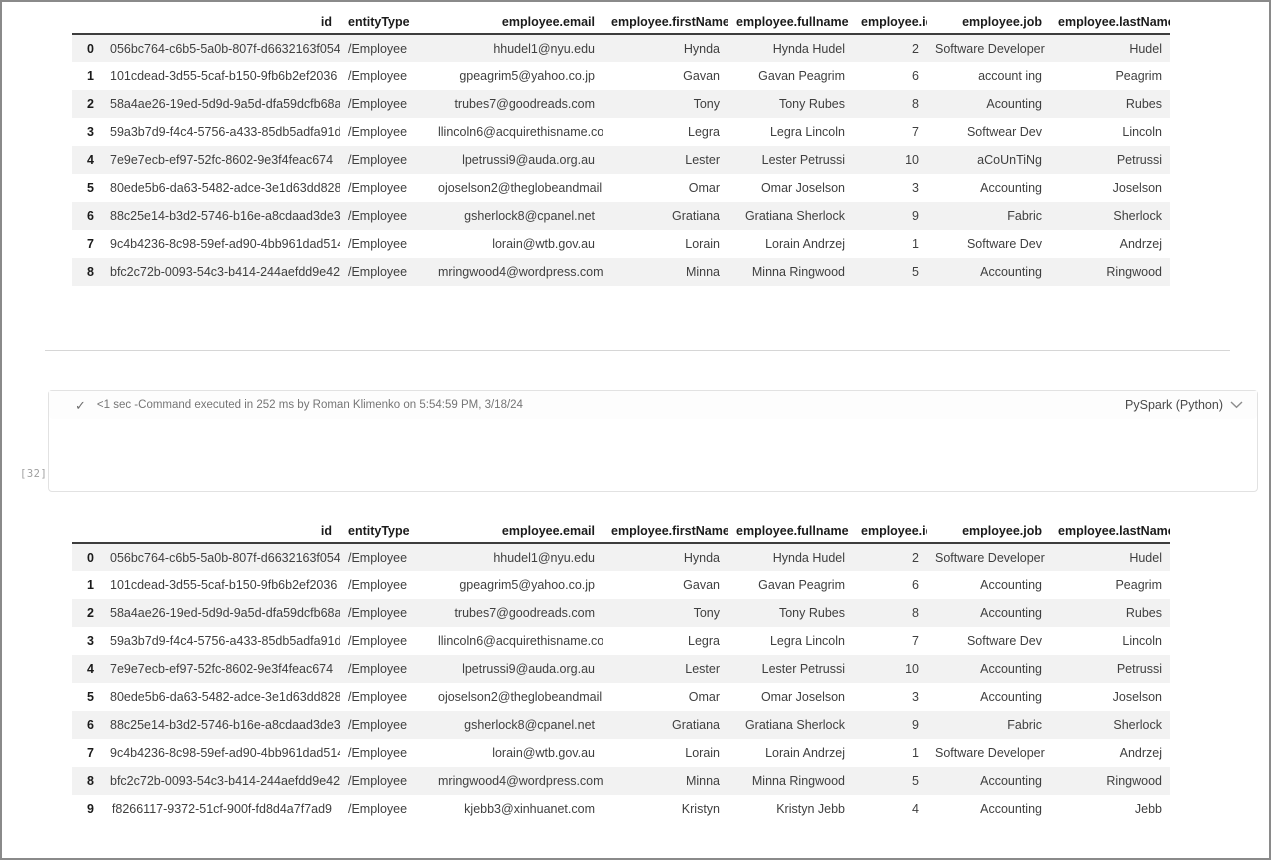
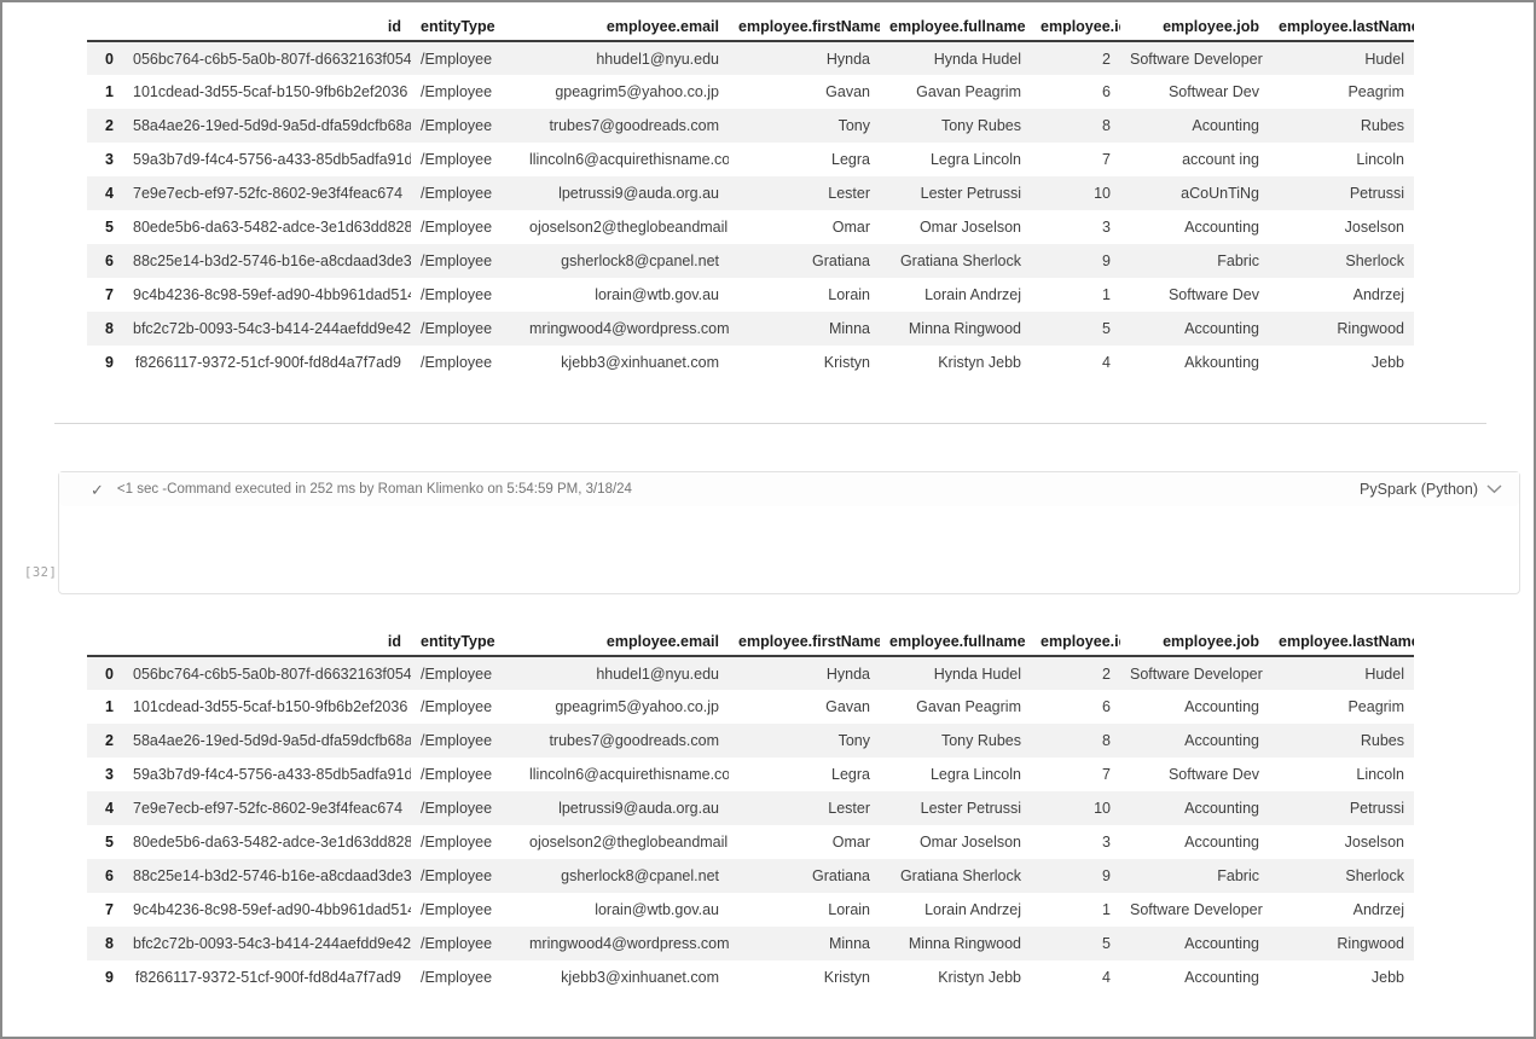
  	id	entityType	employee.email	employee.firstName	employee.fullname	employee.i	employee.job	employee.lastNam
  0	056bc764-c6b5-5a0b-807f-d6632163f054	/Employee	hhudel1@nyu.edu	Hynda	Hynda Hudel	2	Software Developer	Hudel
- 1	101cdead-3d55-5caf-b150-9fb6b2ef2036	/Employee	gpeagrim5@yahoo.co.jp	Gavan	Gavan Peagrim	6	account ing	Peagrim
+ 1	101cdead-3d55-5caf-b150-9fb6b2ef2036	/Employee	gpeagrim5@yahoo.co.jp	Gavan	Gavan Peagrim	6	Softwear Dev	Peagrim
  2	58a4ae26-19ed-5d9d-9a5d-dfa59dcfb68a	/Employee	trubes7@goodreads.com	Tony	Tony Rubes	8	Acounting	Rubes
- 3	59a3b7d9-f4c4-5756-a433-85db5adfa91d	/Employee	llincoln6@acquirethisname.co	Legra	Legra Lincoln	7	Softwear Dev	Lincoln
+ 3	59a3b7d9-f4c4-5756-a433-85db5adfa91d	/Employee	llincoln6@acquirethisname.co	Legra	Legra Lincoln	7	account ing	Lincoln
  4	7e9e7ecb-ef97-52fc-8602-9e3f4feac674	/Employee	lpetrussi9@auda.org.au	Lester	Lester Petrussi	10	aCoUnTiNg	Petrussi
  5	80ede5b6-da63-5482-adce-3e1d63dd828	/Employee	ojoselson2@theglobeandmail	Omar	Omar Joselson	3	Accounting	Joselson
  6	88c25e14-b3d2-5746-b16e-a8cdaad3de3	/Employee	gsherlock8@cpanel.net	Gratiana	Gratiana Sherlock	9	Fabric	Sherlock
  7	9c4b4236-8c98-59ef-ad90-4bb961dad51	/Employee	lorain@wtb.gov.au	Lorain	Lorain Andrzej	1	Software Dev	Andrzej
  8	bfc2c72b-0093-54c3-b414-244aefdd9e42	/Employee	mringwood4@wordpress.com	Minna	Minna Ringwood	5	Accounting	Ringwood
+ 9	f8266117-9372-51cf-900f-fd8d4a7f7ad9	/Employee	kjebb3@xinhuanet.com	Kristyn	Kristyn Jebb	4	Akkounting	Jebb
  [32]
  ✓
  <1 sec -Command executed in 252 ms by Roman Klimenko on 5:54:59 PM, 3/18/24
  PySpark (Python)
  	id	entityType	employee.email	employee.firstName	employee.fullname	employee.i	employee.job	employee.lastNam
  0	056bc764-c6b5-5a0b-807f-d6632163f054	/Employee	hhudel1@nyu.edu	Hynda	Hynda Hudel	2	Software Developer	Hudel
  1	101cdead-3d55-5caf-b150-9fb6b2ef2036	/Employee	gpeagrim5@yahoo.co.jp	Gavan	Gavan Peagrim	6	Accounting	Peagrim
  2	58a4ae26-19ed-5d9d-9a5d-dfa59dcfb68a	/Employee	trubes7@goodreads.com	Tony	Tony Rubes	8	Accounting	Rubes
  3	59a3b7d9-f4c4-5756-a433-85db5adfa91d	/Employee	llincoln6@acquirethisname.co	Legra	Legra Lincoln	7	Software Dev	Lincoln
  4	7e9e7ecb-ef97-52fc-8602-9e3f4feac674	/Employee	lpetrussi9@auda.org.au	Lester	Lester Petrussi	10	Accounting	Petrussi
  5	80ede5b6-da63-5482-adce-3e1d63dd828	/Employee	ojoselson2@theglobeandmail	Omar	Omar Joselson	3	Accounting	Joselson
  6	88c25e14-b3d2-5746-b16e-a8cdaad3de3	/Employee	gsherlock8@cpanel.net	Gratiana	Gratiana Sherlock	9	Fabric	Sherlock
  7	9c4b4236-8c98-59ef-ad90-4bb961dad51	/Employee	lorain@wtb.gov.au	Lorain	Lorain Andrzej	1	Software Developer	Andrzej
  8	bfc2c72b-0093-54c3-b414-244aefdd9e42	/Employee	mringwood4@wordpress.com	Minna	Minna Ringwood	5	Accounting	Ringwood
  9	f8266117-9372-51cf-900f-fd8d4a7f7ad9	/Employee	kjebb3@xinhuanet.com	Kristyn	Kristyn Jebb	4	Accounting	Jebb
